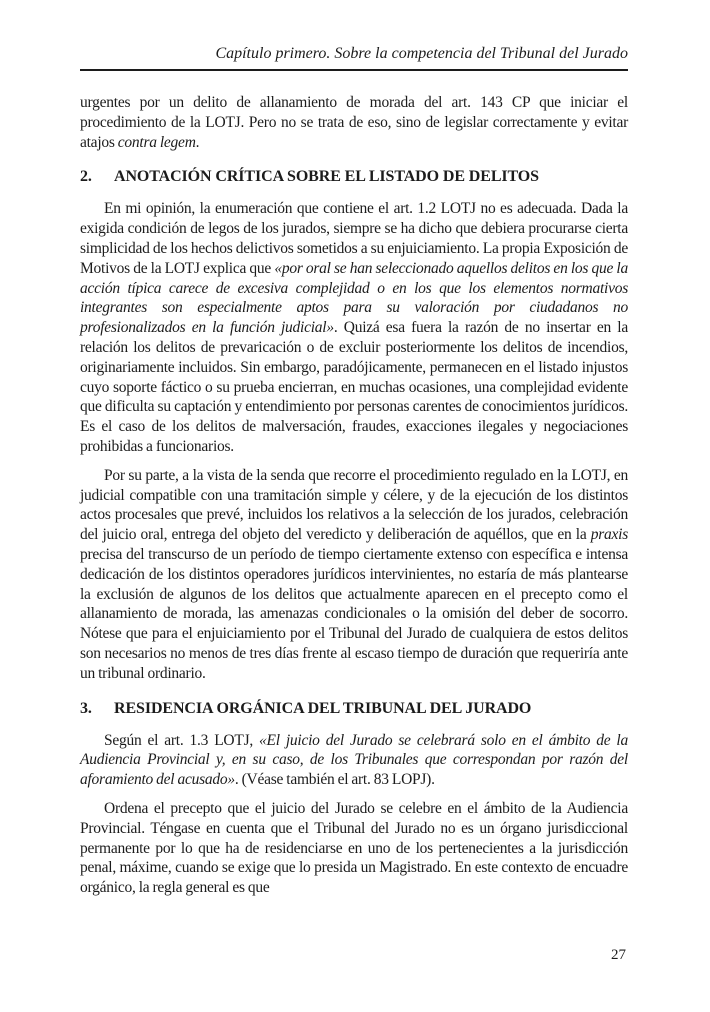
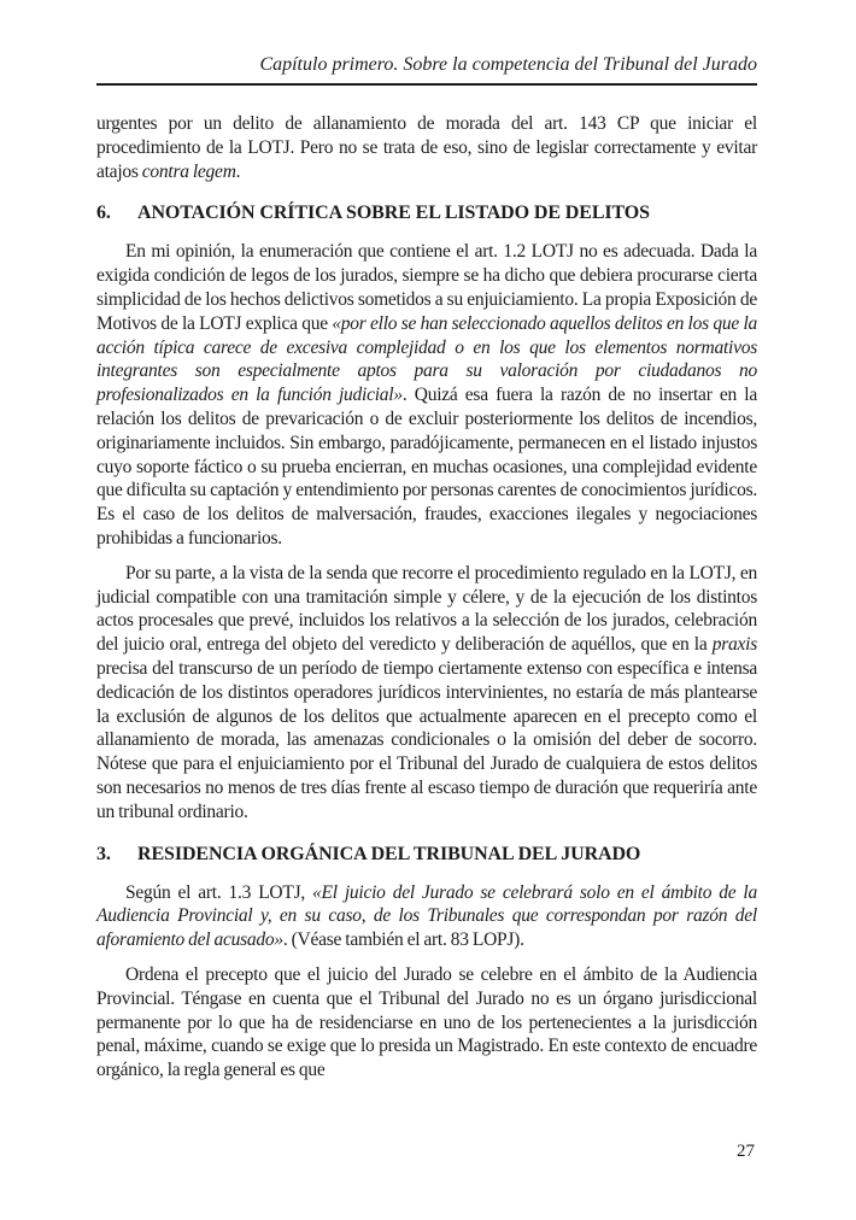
  Capítulo primero. Sobre la competencia del Tribunal del Jurado
  urgentes por un delito de allanamiento de morada del art. 143 CP que iniciar el procedimiento de la LOTJ. Pero no se trata de eso, sino de legislar correctamente y evitar atajos contra legem.
- 2. ANOTACIÓN CRÍTICA SOBRE EL LISTADO DE DELITOS
+ 6. ANOTACIÓN CRÍTICA SOBRE EL LISTADO DE DELITOS
- En mi opinión, la enumeración que contiene el art. 1.2 LOTJ no es adecuada. Dada la exigida condición de legos de los jurados, siempre se ha dicho que debiera procurarse cierta simplicidad de los hechos delictivos sometidos a su enjuiciamiento. La propia Exposición de Motivos de la LOTJ explica que «por oral se han seleccionado aquellos delitos en los que la acción típica carece de excesiva complejidad o en los que los elementos normativos integrantes son especialmente aptos para su valoración por ciudadanos no profesionalizados en la función judicial». Quizá esa fuera la razón de no insertar en la relación los delitos de prevaricación o de excluir posteriormente los delitos de incendios, originariamente incluidos. Sin embargo, paradójicamente, permanecen en el listado injustos cuyo soporte fáctico o su prueba encierran, en muchas ocasiones, una complejidad evidente que dificulta su captación y entendimiento por personas carentes de conocimientos jurídicos. Es el caso de los delitos de malversación, fraudes, exacciones ilegales y negociaciones prohibidas a funcionarios.
+ En mi opinión, la enumeración que contiene el art. 1.2 LOTJ no es adecuada. Dada la exigida condición de legos de los jurados, siempre se ha dicho que debiera procurarse cierta simplicidad de los hechos delictivos sometidos a su enjuiciamiento. La propia Exposición de Motivos de la LOTJ explica que «por ello se han seleccionado aquellos delitos en los que la acción típica carece de excesiva complejidad o en los que los elementos normativos integrantes son especialmente aptos para su valoración por ciudadanos no profesionalizados en la función judicial». Quizá esa fuera la razón de no insertar en la relación los delitos de prevaricación o de excluir posteriormente los delitos de incendios, originariamente incluidos. Sin embargo, paradójicamente, permanecen en el listado injustos cuyo soporte fáctico o su prueba encierran, en muchas ocasiones, una complejidad evidente que dificulta su captación y entendimiento por personas carentes de conocimientos jurídicos. Es el caso de los delitos de malversación, fraudes, exacciones ilegales y negociaciones prohibidas a funcionarios.
  Por su parte, a la vista de la senda que recorre el procedimiento regulado en la LOTJ, en judicial compatible con una tramitación simple y célere, y de la ejecución de los distintos actos procesales que prevé, incluidos los relativos a la selección de los jurados, celebración del juicio oral, entrega del objeto del veredicto y deliberación de aquéllos, que en la praxis precisa del transcurso de un período de tiempo ciertamente extenso con específica e intensa dedicación de los distintos operadores jurídicos intervinientes, no estaría de más plantearse la exclusión de algunos de los delitos que actualmente aparecen en el precepto como el allanamiento de morada, las amenazas condicionales o la omisión del deber de socorro. Nótese que para el enjuiciamiento por el Tribunal del Jurado de cualquiera de estos delitos son necesarios no menos de tres días frente al escaso tiempo de duración que requeriría ante un tribunal ordinario.
  3. RESIDENCIA ORGÁNICA DEL TRIBUNAL DEL JURADO
  Según el art. 1.3 LOTJ, «El juicio del Jurado se celebrará solo en el ámbito de la Audiencia Provincial y, en su caso, de los Tribunales que correspondan por razón del aforamiento del acusado». (Véase también el art. 83 LOPJ).
  Ordena el precepto que el juicio del Jurado se celebre en el ámbito de la Audiencia Provincial. Téngase en cuenta que el Tribunal del Jurado no es un órgano jurisdiccional permanente por lo que ha de residenciarse en uno de los pertenecientes a la jurisdicción penal, máxime, cuando se exige que lo presida un Magistrado. En este contexto de encuadre orgánico, la regla general es que
  27
